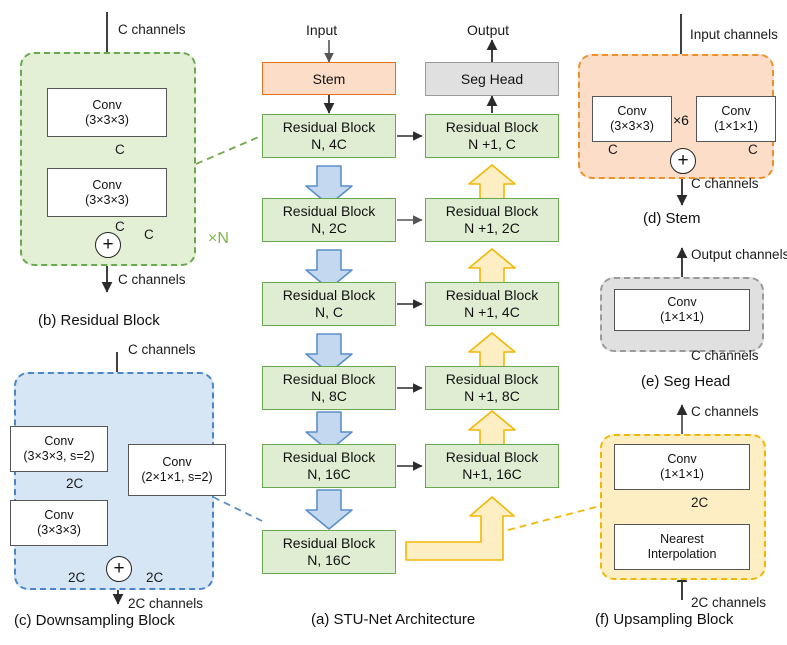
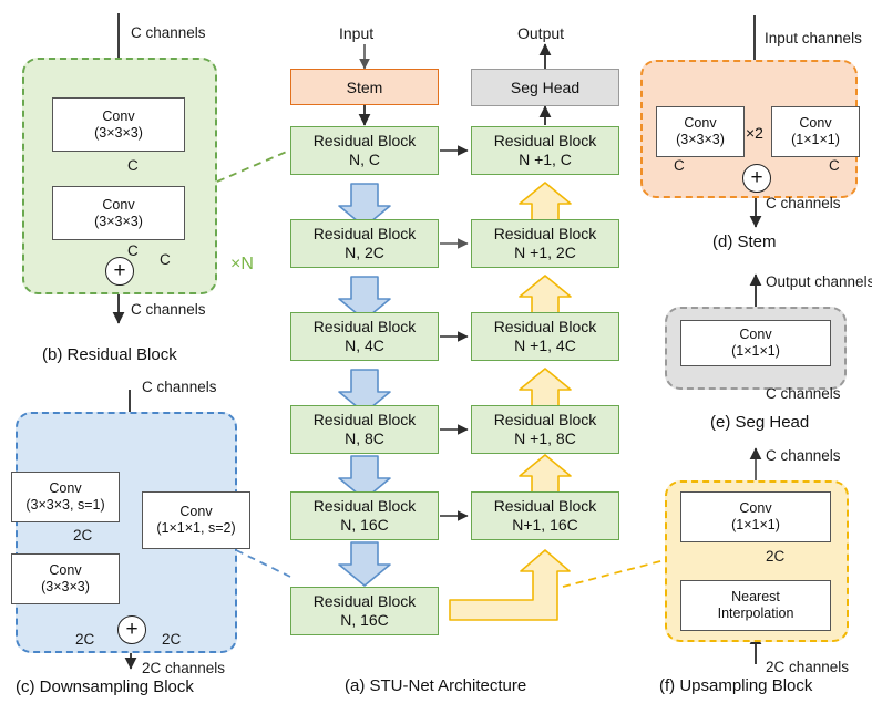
  C channels
  Conv
  (3×3×3)
  C
  Conv
  (3×3×3)
  C
  C
  +
  ×N
  C channels
  (b) Residual Block
  C channels
  Conv
- (3×3×3, s=2)
+ (3×3×3, s=1)
  2C
  Conv
  (3×3×3)
  Conv
- (2×1×1, s=2)
+ (1×1×1, s=2)
  2C
  2C
  +
  2C channels
  (c) Downsampling Block
  Input
  Output
  Stem
  Seg Head
  Residual Block
- N, 4C
+ N, C
  Residual Block
  N, 2C
  Residual Block
- N, C
+ N, 4C
  Residual Block
  N, 8C
  Residual Block
  N, 16C
  Residual Block
  N, 16C
  Residual Block
  N +1, C
  Residual Block
  N +1, 2C
  Residual Block
  N +1, 4C
  Residual Block
  N +1, 8C
  Residual Block
  N+1, 16C
  (a) STU-Net Architecture
  Input channels
  Conv
  (3×3×3)
- ×6
+ ×2
  Conv
  (1×1×1)
  C
  C
  +
  C channels
  (d) Stem
  Output channels
  Conv
  (1×1×1)
  C channels
  (e) Seg Head
  C channels
  Conv
  (1×1×1)
  2C
  Nearest
  Interpolation
  2C channels
  (f) Upsampling Block
